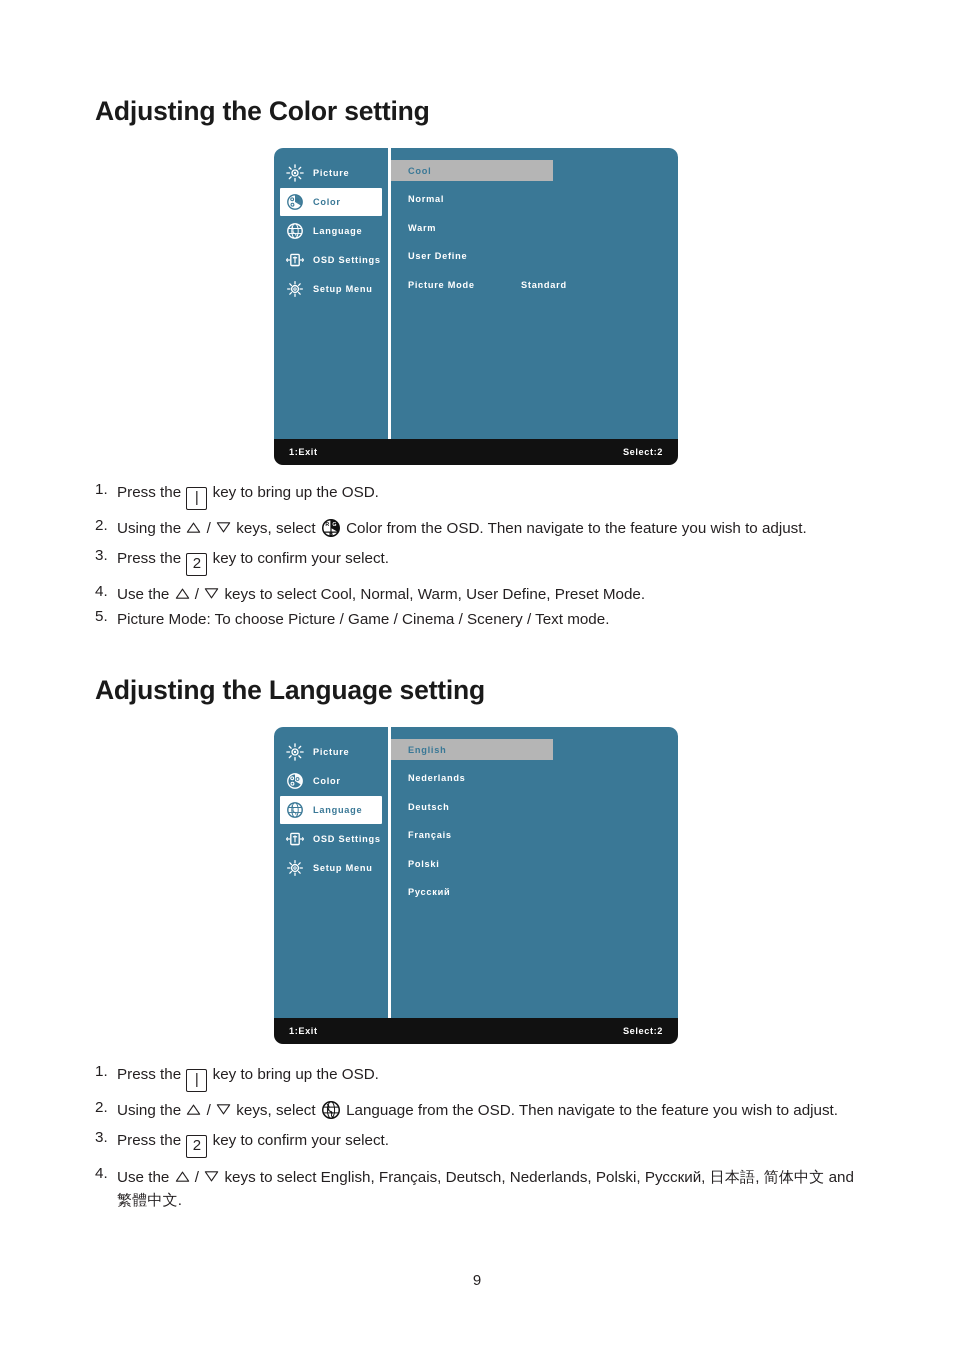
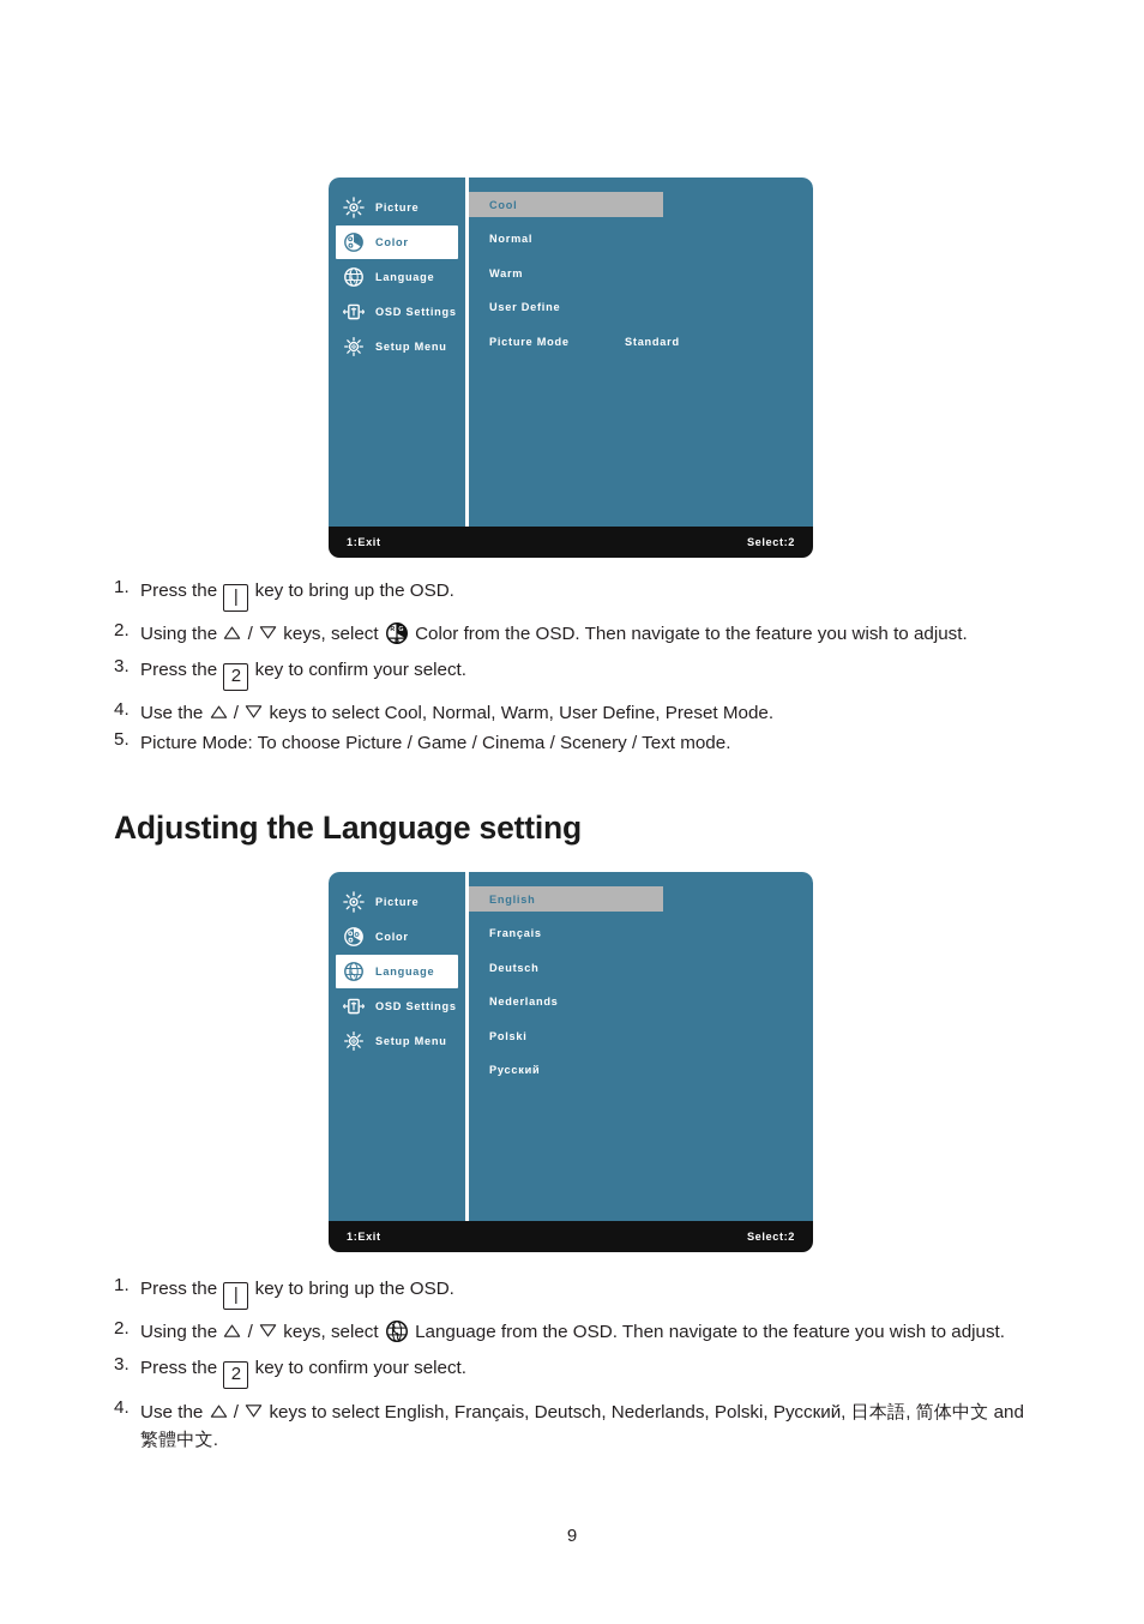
- Adjusting the Color setting
  Picture
  Color
  Language
  OSD Settings
  Setup Menu
  Cool
  Normal
  Warm
  User Define
  Picture Mode
  Standard
  1:Exit
  Select:2
  1.
  Press the | key to bring up the OSD.
  2.
  Using the / keys, select
  Color from the OSD. Then navigate to the feature you wish to adjust.
  3.
  Press the 2 key to confirm your select.
  4.
  Use the / keys to select Cool, Normal, Warm, User Define, Preset Mode.
  5.
  Picture Mode: To choose Picture / Game / Cinema / Scenery / Text mode.
  Adjusting the Language setting
  Picture
  Color
  Language
  OSD Settings
  Setup Menu
  English
- Nederlands
+ Français
  Deutsch
- Français
+ Nederlands
  Polski
  Русский
  1:Exit
  Select:2
  1.
  Press the | key to bring up the OSD.
  2.
  Using the / keys, select Language from the OSD. Then navigate to the feature you wish to adjust.
  3.
  Press the 2 key to confirm your select.
  4.
  Use the / keys to select English, Français, Deutsch, Nederlands, Polski, Русский, 日本語, 简体中文 and 繁體中文.
  9
